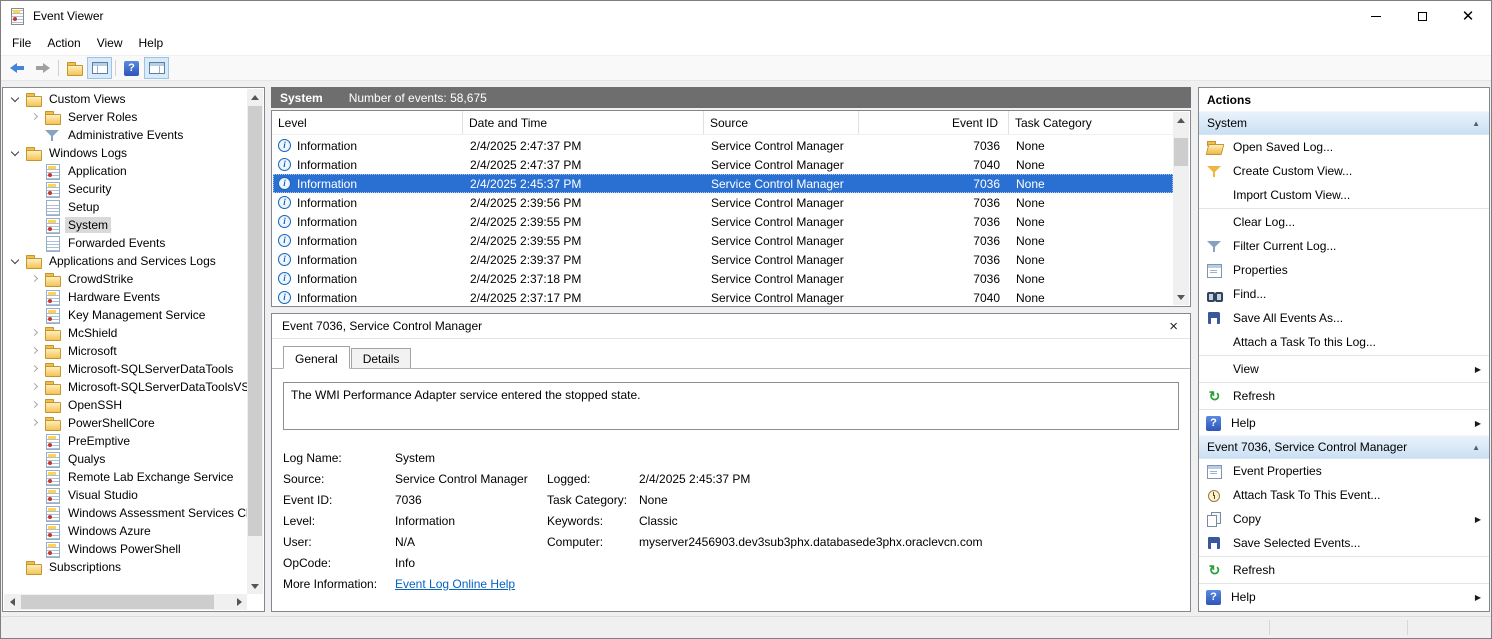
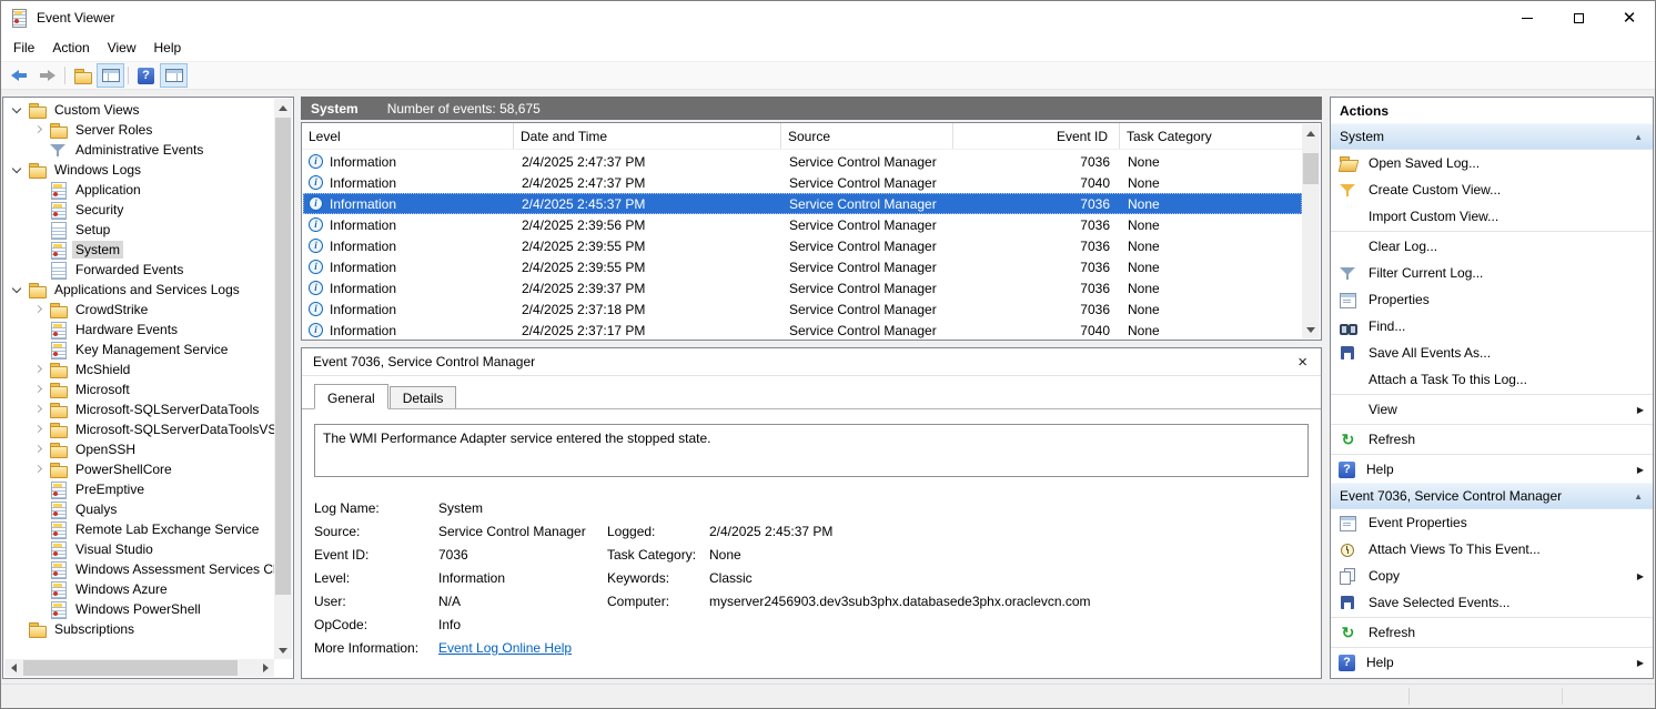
  Event Viewer
  ✕
  File
  Action
  View
  Help
  ?
  Custom Views
  Server Roles
  Administrative Events
  Windows Logs
  Application
  Security
  Setup
  System
  Forwarded Events
  Applications and Services Logs
  CrowdStrike
  Hardware Events
  Key Management Service
  McShield
  Microsoft
  Microsoft-SQLServerDataTools
  Microsoft-SQLServerDataToolsVS
  OpenSSH
  PowerShellCore
  PreEmptive
  Qualys
  Remote Lab Exchange Service
  Visual Studio
  Windows Assessment Services C
  Windows Azure
  Windows PowerShell
  Subscriptions
  System
  Number of events: 58,675
  Level
  Date and Time
  Source
  Event ID
  Task Category
  i
  Information
  2/4/2025 2:47:37 PM
  Service Control Manager
  7036
  None
  i
  Information
  2/4/2025 2:47:37 PM
  Service Control Manager
  7040
  None
  i
  Information
  2/4/2025 2:45:37 PM
  Service Control Manager
  7036
  None
  i
  Information
  2/4/2025 2:39:56 PM
  Service Control Manager
  7036
  None
  i
  Information
  2/4/2025 2:39:55 PM
  Service Control Manager
  7036
  None
  i
  Information
  2/4/2025 2:39:55 PM
  Service Control Manager
  7036
  None
  i
  Information
  2/4/2025 2:39:37 PM
  Service Control Manager
  7036
  None
  i
  Information
  2/4/2025 2:37:18 PM
  Service Control Manager
  7036
  None
  i
  Information
  2/4/2025 2:37:17 PM
  Service Control Manager
  7040
  None
  Event 7036, Service Control Manager
  ×
  General
  Details
  The WMI Performance Adapter service entered the stopped state.
  Log Name:
  System
  Source:
  Service Control Manager
  Logged:
  2/4/2025 2:45:37 PM
  Event ID:
  7036
  Task Category:
  None
  Level:
  Information
  Keywords:
  Classic
  User:
  N/A
  Computer:
  myserver2456903.dev3sub3phx.databasede3phx.oraclevcn.com
  OpCode:
  Info
  More Information:
  Event Log Online Help
  Actions
  System
  ▲
  Open Saved Log...
  Create Custom View...
  Import Custom View...
  Clear Log...
  Filter Current Log...
  Properties
  Find...
  Save All Events As...
  Attach a Task To this Log...
  View
  ▶
  Refresh
  ?
  Help
  ▶
  Event 7036, Service Control Manager
  ▲
  Event Properties
- Attach Task To This Event...
+ Attach Views To This Event...
  Copy
  ▶
  Save Selected Events...
  Refresh
  ?
  Help
  ▶
